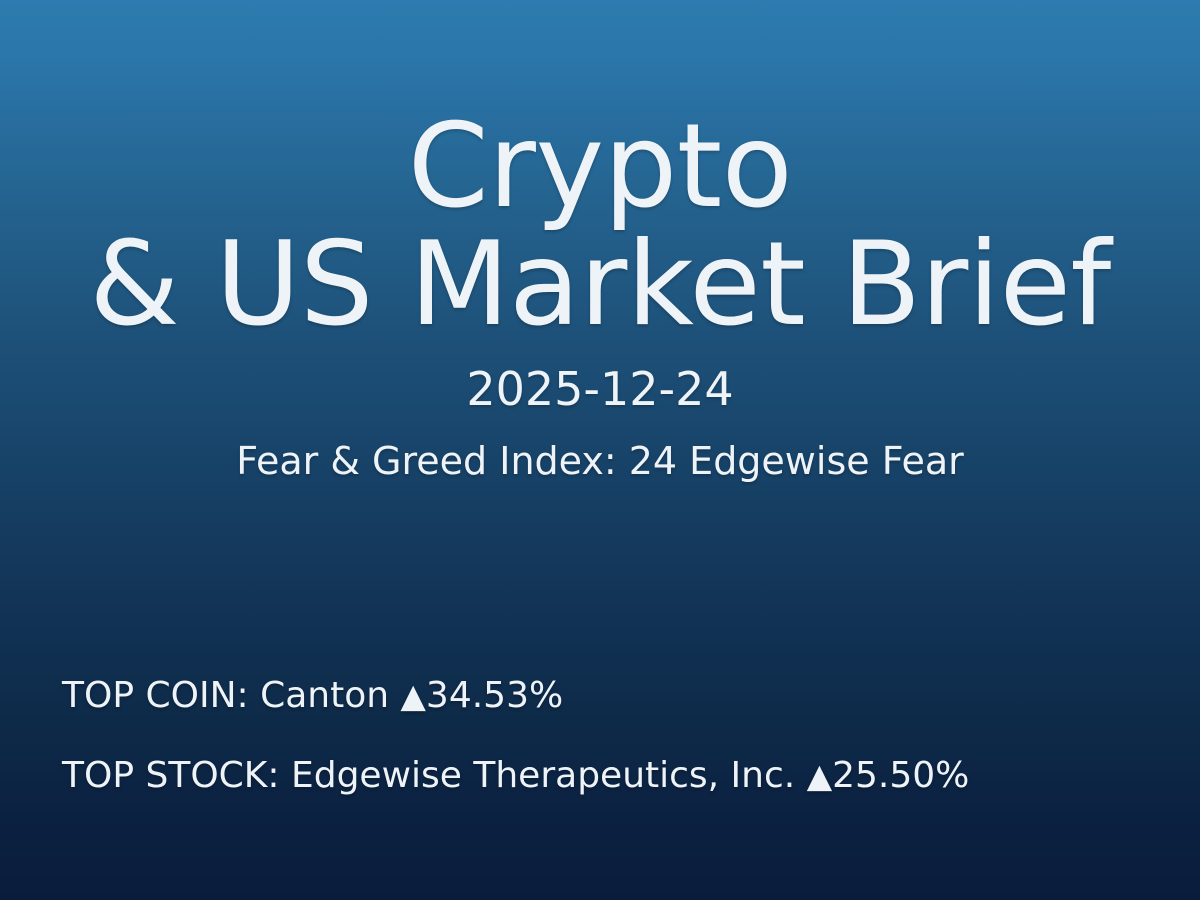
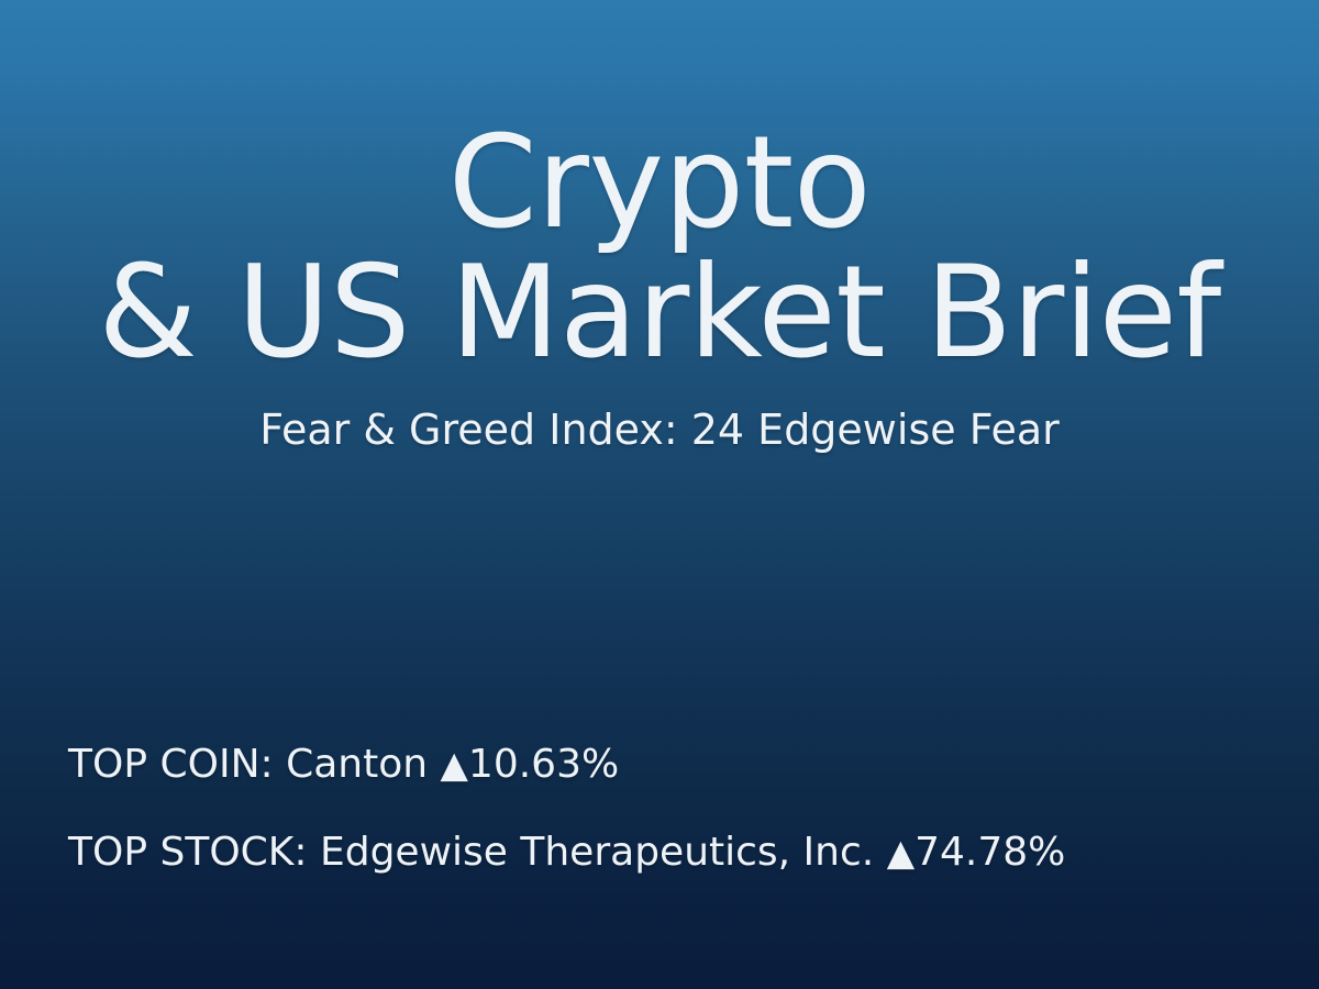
  Crypto
  & US Market Brief
- 2025-12-24
  Fear & Greed Index: 24 Edgewise Fear
- TOP COIN: Canton ▲34.53%
+ TOP COIN: Canton ▲10.63%
- TOP STOCK: Edgewise Therapeutics, Inc. ▲25.50%
+ TOP STOCK: Edgewise Therapeutics, Inc. ▲74.78%
